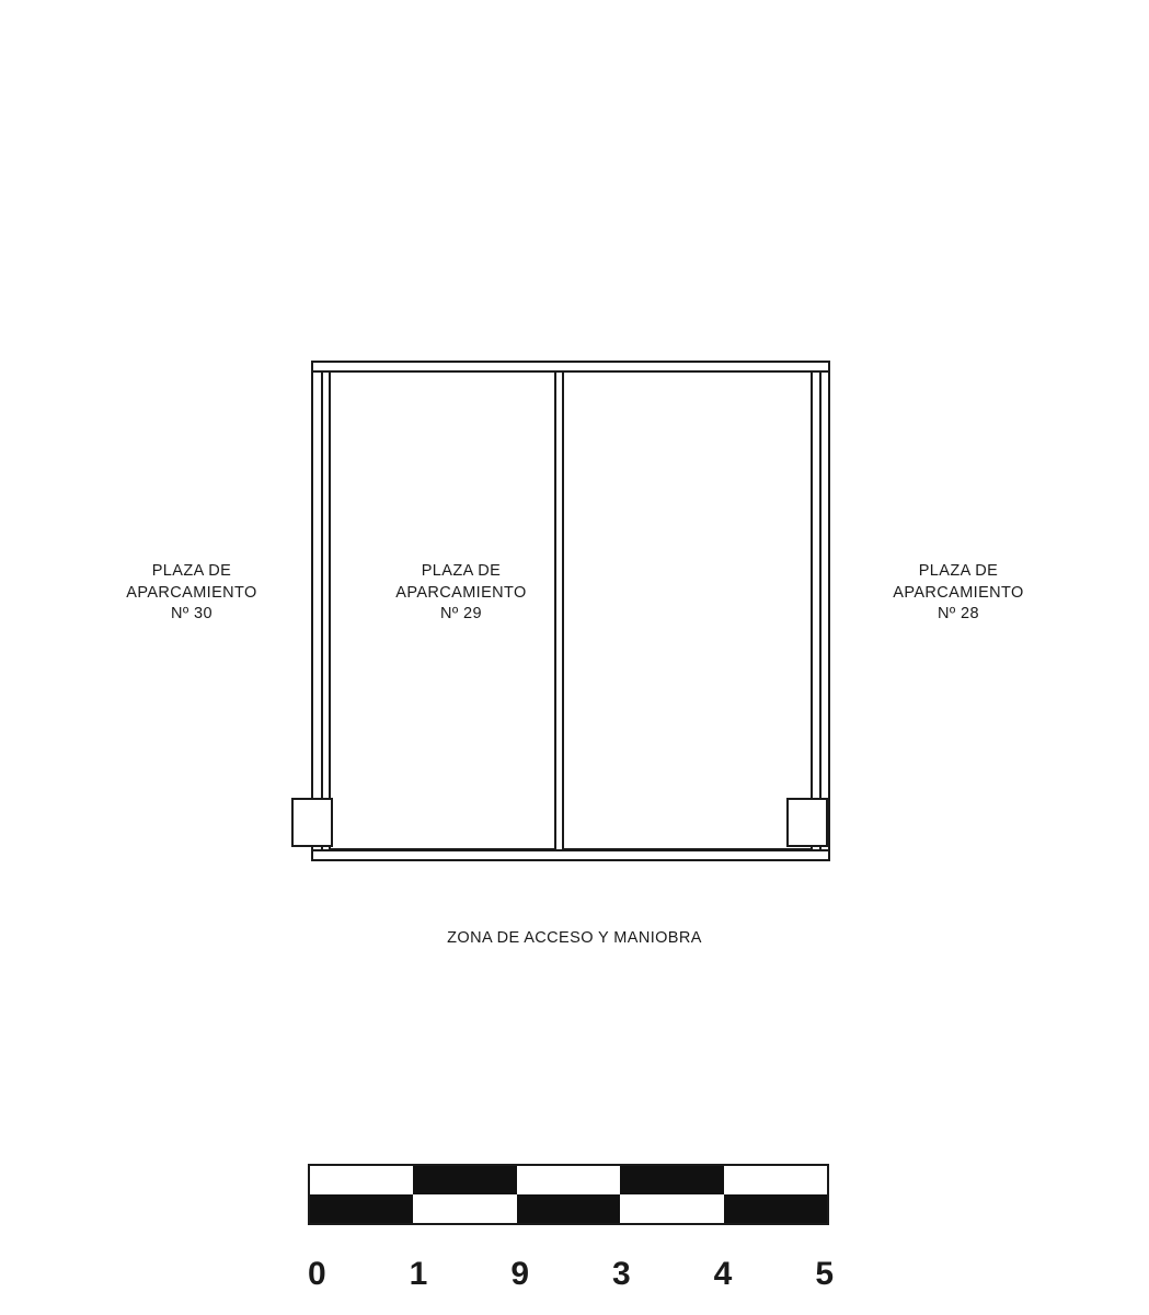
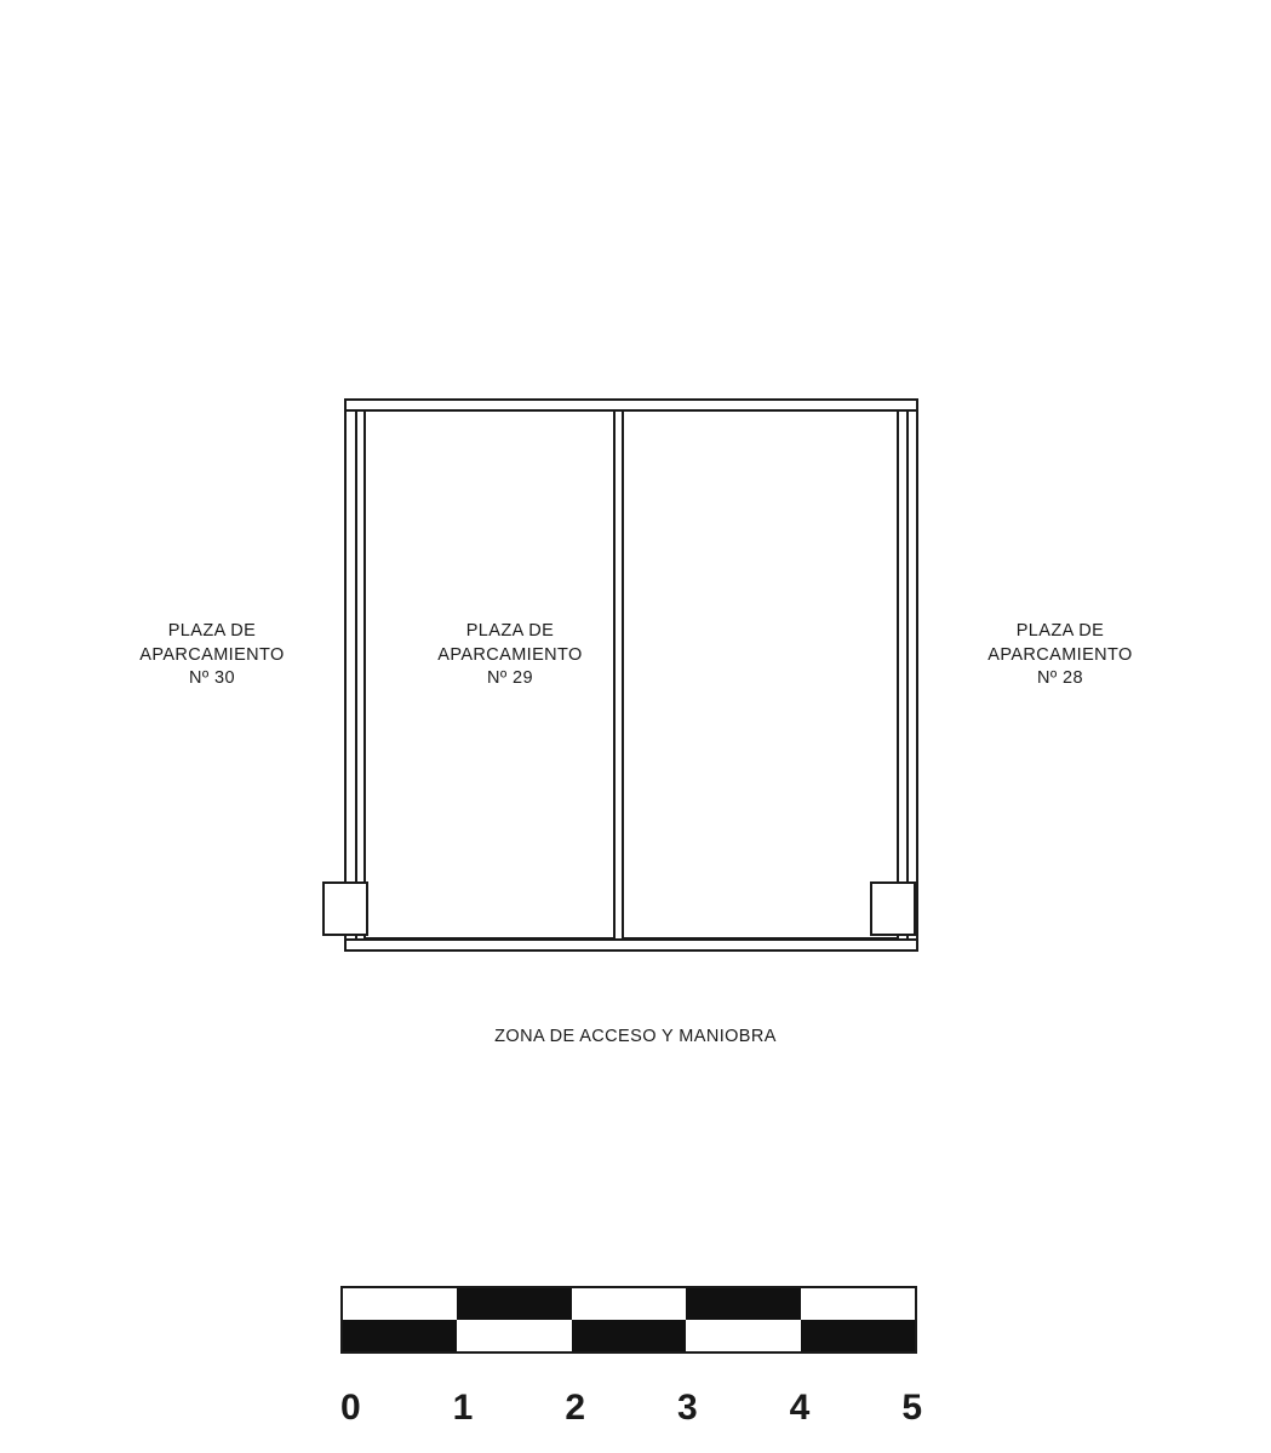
  PLAZA DE
  APARCAMIENTO
  Nº 30
  PLAZA DE
  APARCAMIENTO
  Nº 29
  PLAZA DE
  APARCAMIENTO
  Nº 28
  ZONA DE ACCESO Y MANIOBRA
  0
  1
- 9
+ 2
  3
  4
  5
